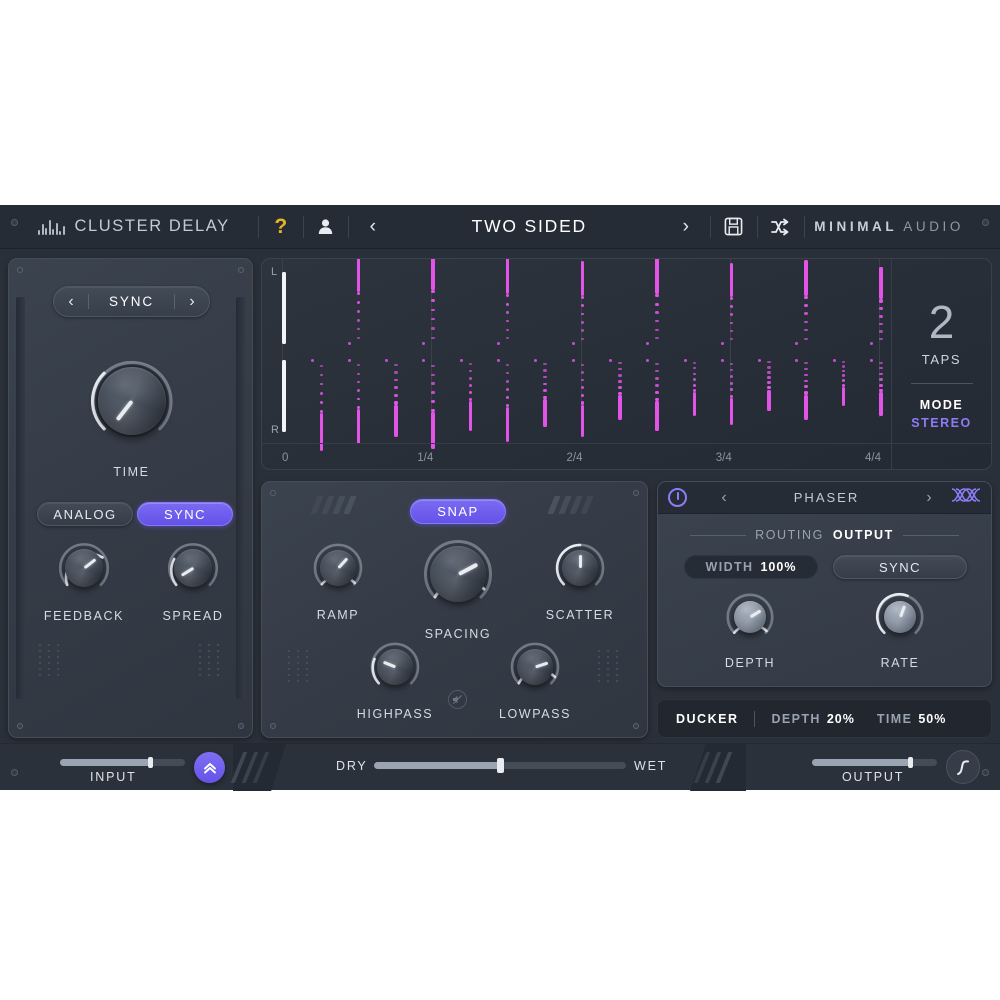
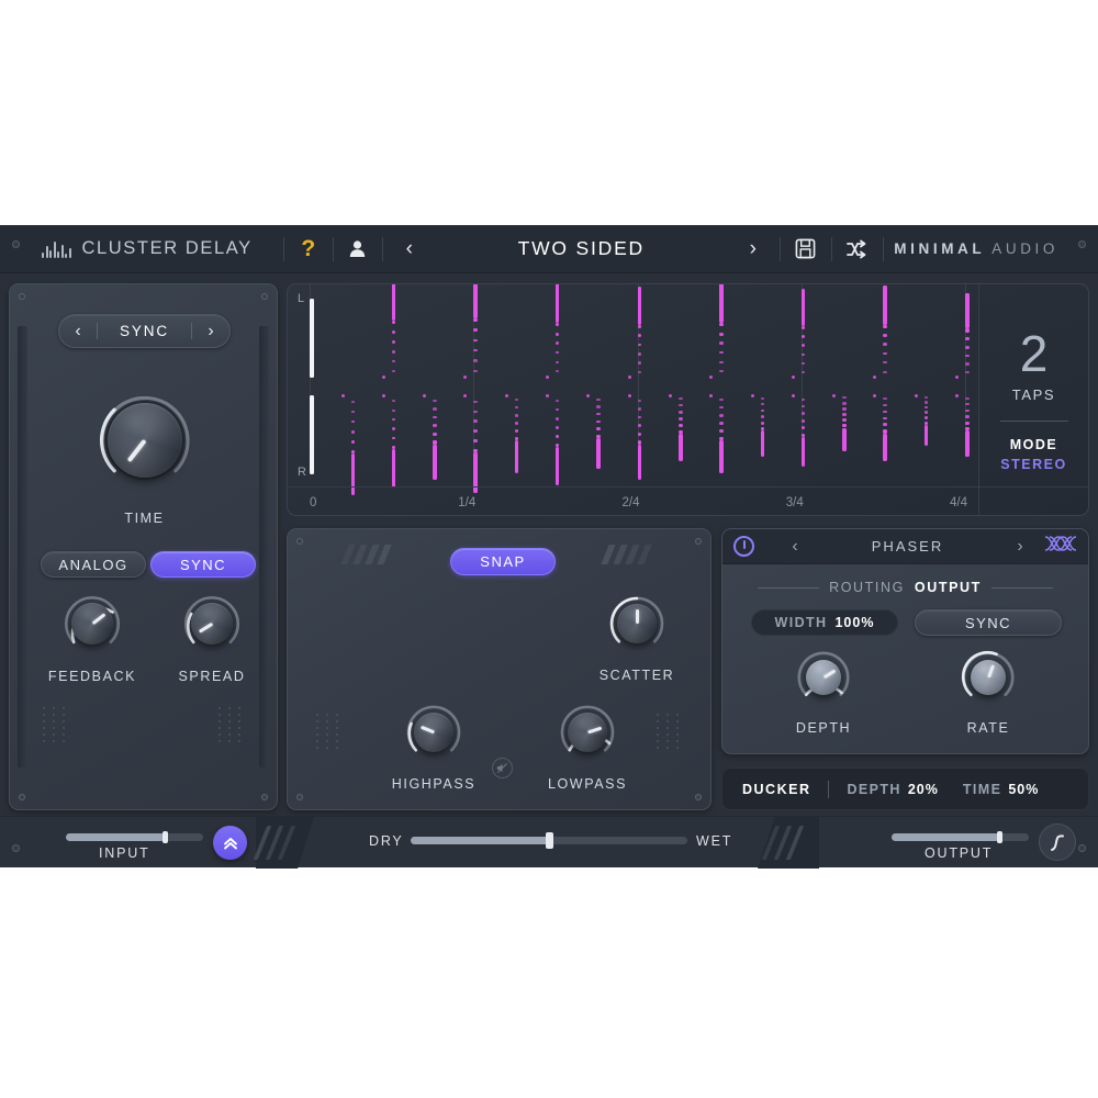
  CLUSTER DELAY
  ?
  ‹
  TWO SIDED
  ›
  MINIMAL
  AUDIO
  ‹
  SYNC
  ›
  TIME
  ANALOG
  SYNC
  FEEDBACK
  SPREAD
  L
  R
  0
  1/4
  2/4
  3/4
  4/4
  2
  TAPS
  MODE
  STEREO
  SNAP
- RAMP
- SPACING
  SCATTER
  HIGHPASS
  LOWPASS
  ‹
  PHASER
  ›
  ROUTING
  OUTPUT
  WIDTH
  100%
  SYNC
  DEPTH
  RATE
  DUCKER
  DEPTH
  20%
  TIME
  50%
  INPUT
  DRY
  WET
  OUTPUT
